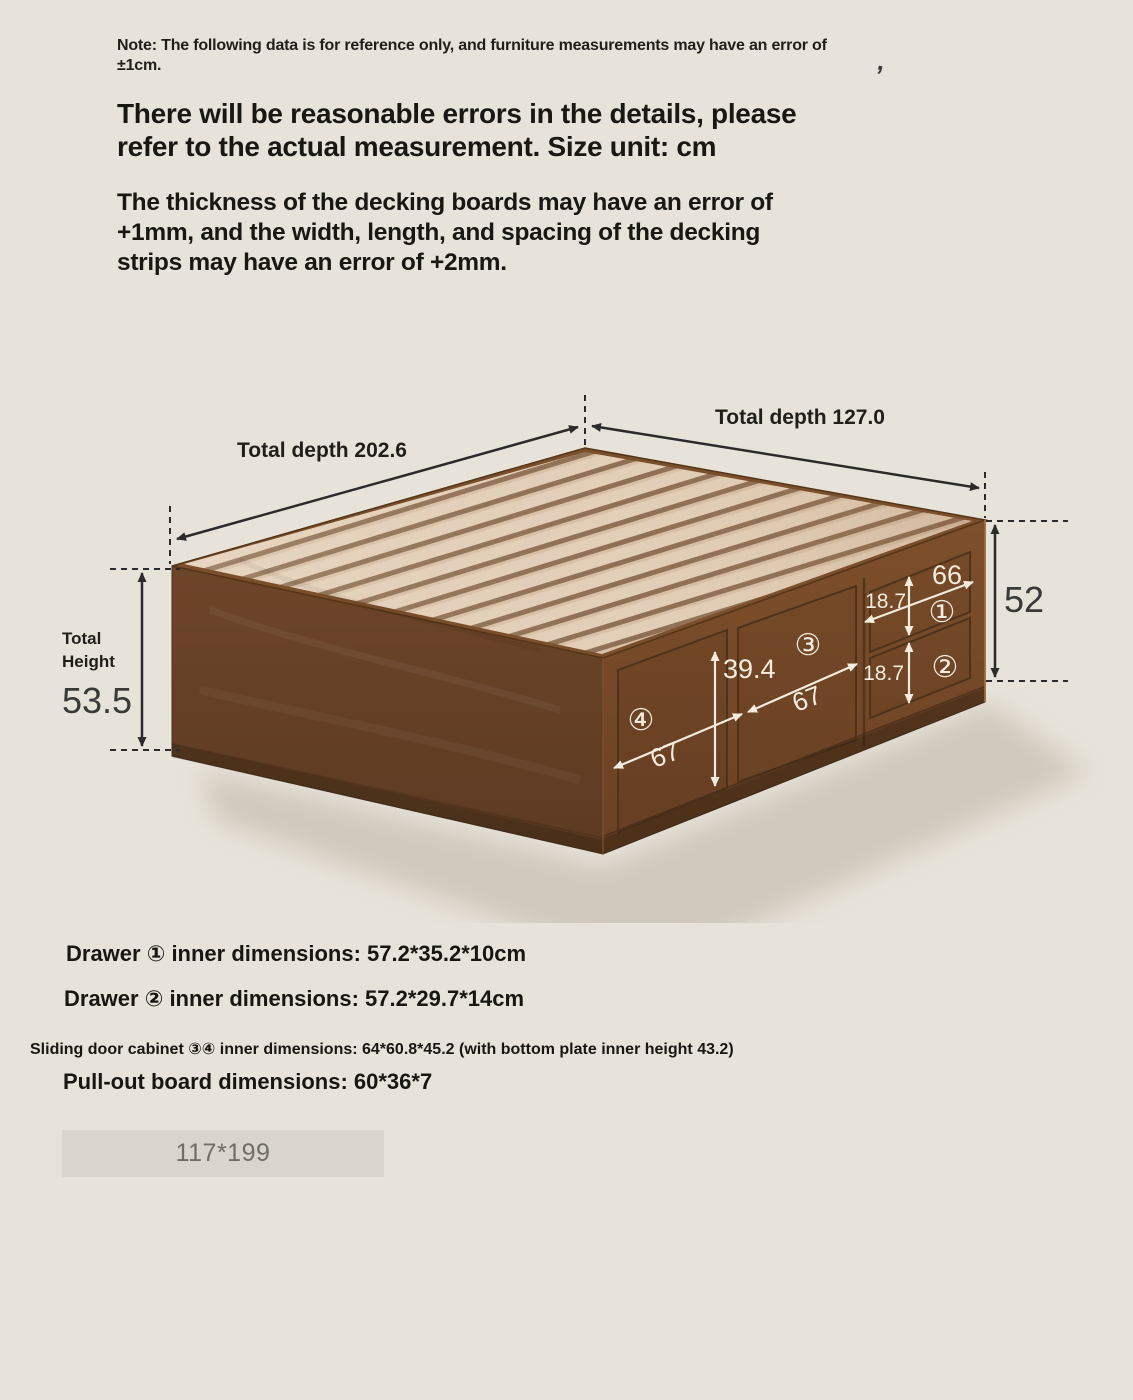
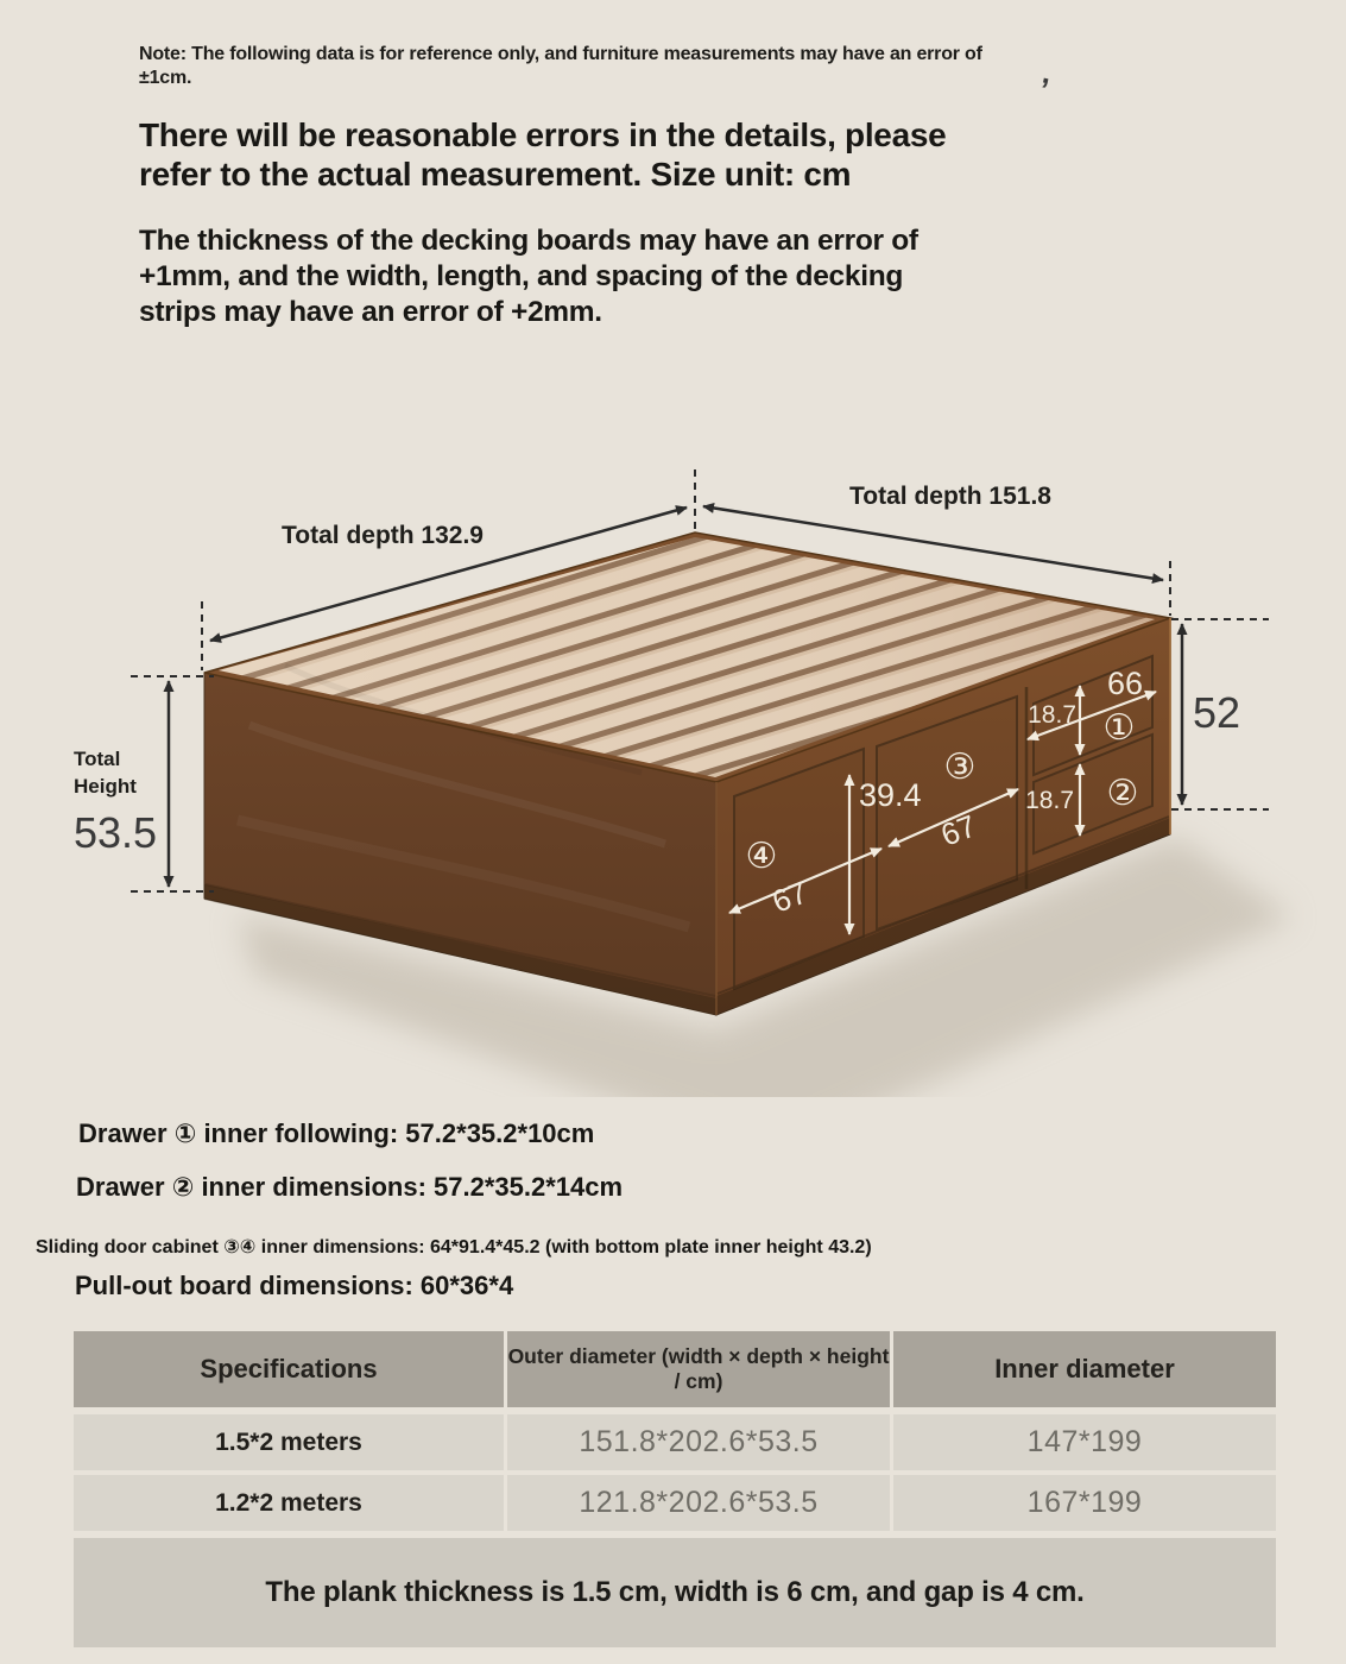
  Note: The following data is for reference only, and furniture measurements may have an error of
  ±1cm.
  There will be reasonable errors in the details, please
  refer to the actual measurement. Size unit: cm
  The thickness of the decking boards may have an error of
  +1mm, and the width, length, and spacing of the decking
  strips may have an error of +2mm.
- Total depth 202.6
+ Total depth 132.9
- Total depth 127.0
+ Total depth 151.8
  Total
  Height
  53.5
  52
  66
  18.7
  18.7
  ①
  ②
  ③
  ④
  39.4
- Drawer ① inner dimensions: 57.2*35.2*10cm
+ Drawer ① inner following: 57.2*35.2*10cm
- Drawer ② inner dimensions: 57.2*29.7*14cm
+ Drawer ② inner dimensions: 57.2*35.2*14cm
- Sliding door cabinet ③④ inner dimensions: 64*60.8*45.2 (with bottom plate inner height 43.2)
+ Sliding door cabinet ③④ inner dimensions: 64*91.4*45.2 (with bottom plate inner height 43.2)
- Pull-out board dimensions: 60*36*7
+ Pull-out board dimensions: 60*36*4
+ Specifications
+ Outer diameter (width × depth × height / cm)
+ Inner diameter
+ 1.5*2 meters
+ 151.8*202.6*53.5
+ 147*199
+ 1.2*2 meters
+ 121.8*202.6*53.5
- 117*199
+ 167*199
+ The plank thickness is 1.5 cm, width is 6 cm, and gap is 4 cm.
